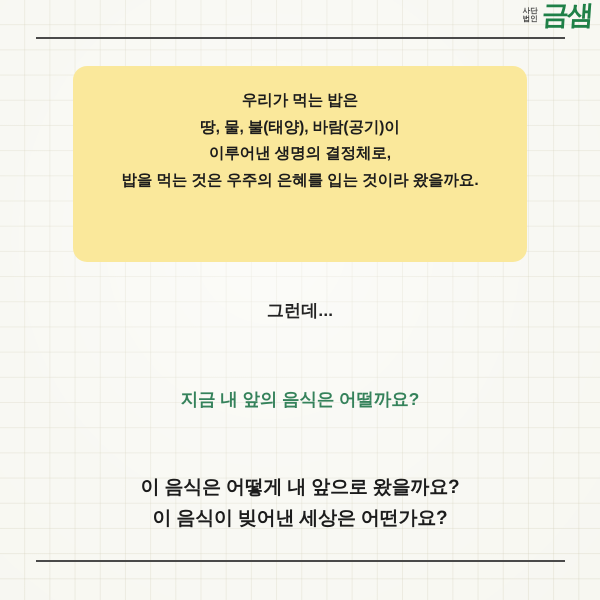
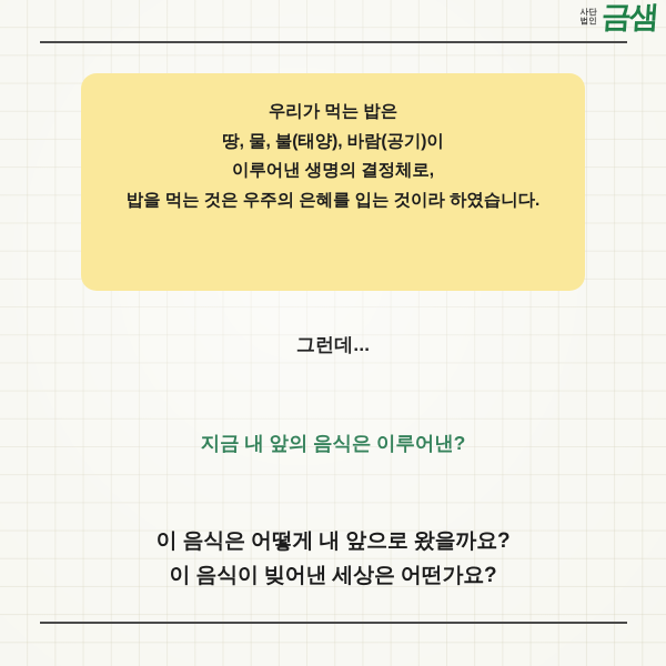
  사단
  법인
  우리가 먹는 밥은
  땅, 물, 불(태양), 바람(공기)이
  이루어낸 생명의 결정체로,
- 밥을 먹는 것은 우주의 은혜를 입는 것이라 왔을까요.
+ 밥을 먹는 것은 우주의 은혜를 입는 것이라 하였습니다.
  그런데...
- 지금 내 앞의 음식은 어떨까요?
+ 지금 내 앞의 음식은 이루어낸?
  이 음식은 어떻게 내 앞으로 왔을까요?
  이 음식이 빚어낸 세상은 어떤가요?
